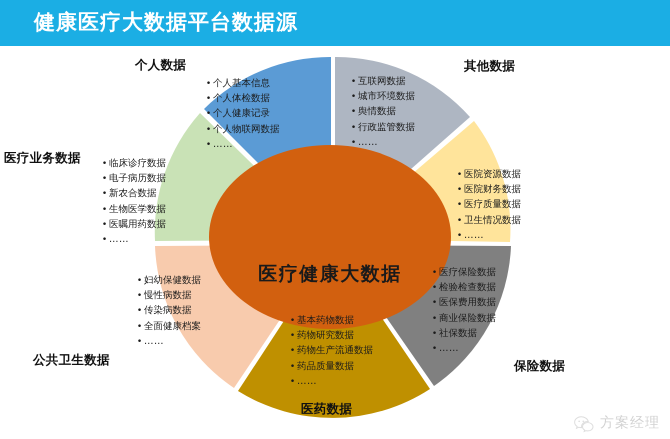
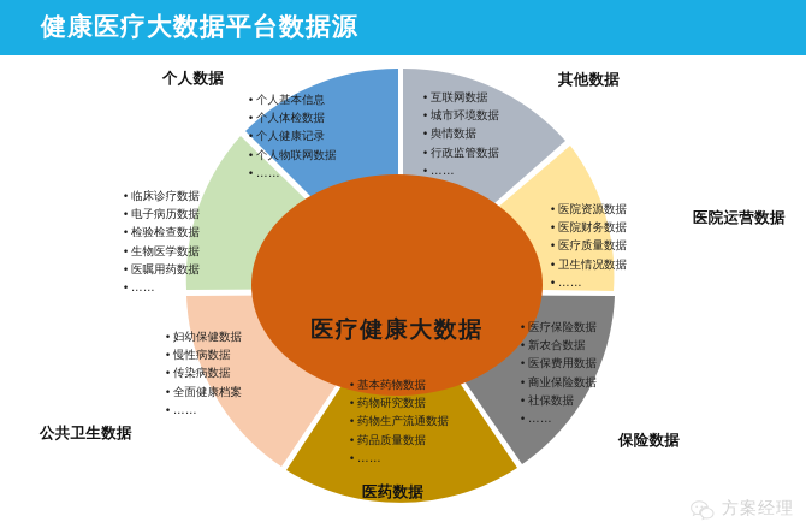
  健康医疗大数据平台数据源
  个人数据
  • 个人基本信息
  • 个人体检数据
  • 个人健康记录
  • 个人物联网数据
  • ……
  其他数据
  • 互联网数据
  • 城市环境数据
  • 舆情数据
  • 行政监管数据
  • ……
+ 医院运营数据
  • 医院资源数据
  • 医院财务数据
  • 医疗质量数据
  • 卫生情况数据
  • ……
  保险数据
  • 医疗保险数据
- • 检验检查数据
+ • 新农合数据
  • 医保费用数据
  • 商业保险数据
  • 社保数据
  • ……
  医药数据
  • 基本药物数据
  • 药物研究数据
  • 药物生产流通数据
  • 药品质量数据
  • ……
  公共卫生数据
  • 妇幼保健数据
  • 慢性病数据
  • 传染病数据
  • 全面健康档案
  • ……
- 医疗业务数据
  • 临床诊疗数据
  • 电子病历数据
- • 新农合数据
+ • 检验检查数据
  • 生物医学数据
  • 医嘱用药数据
  • ……
  医疗健康大数据
  方案经理
